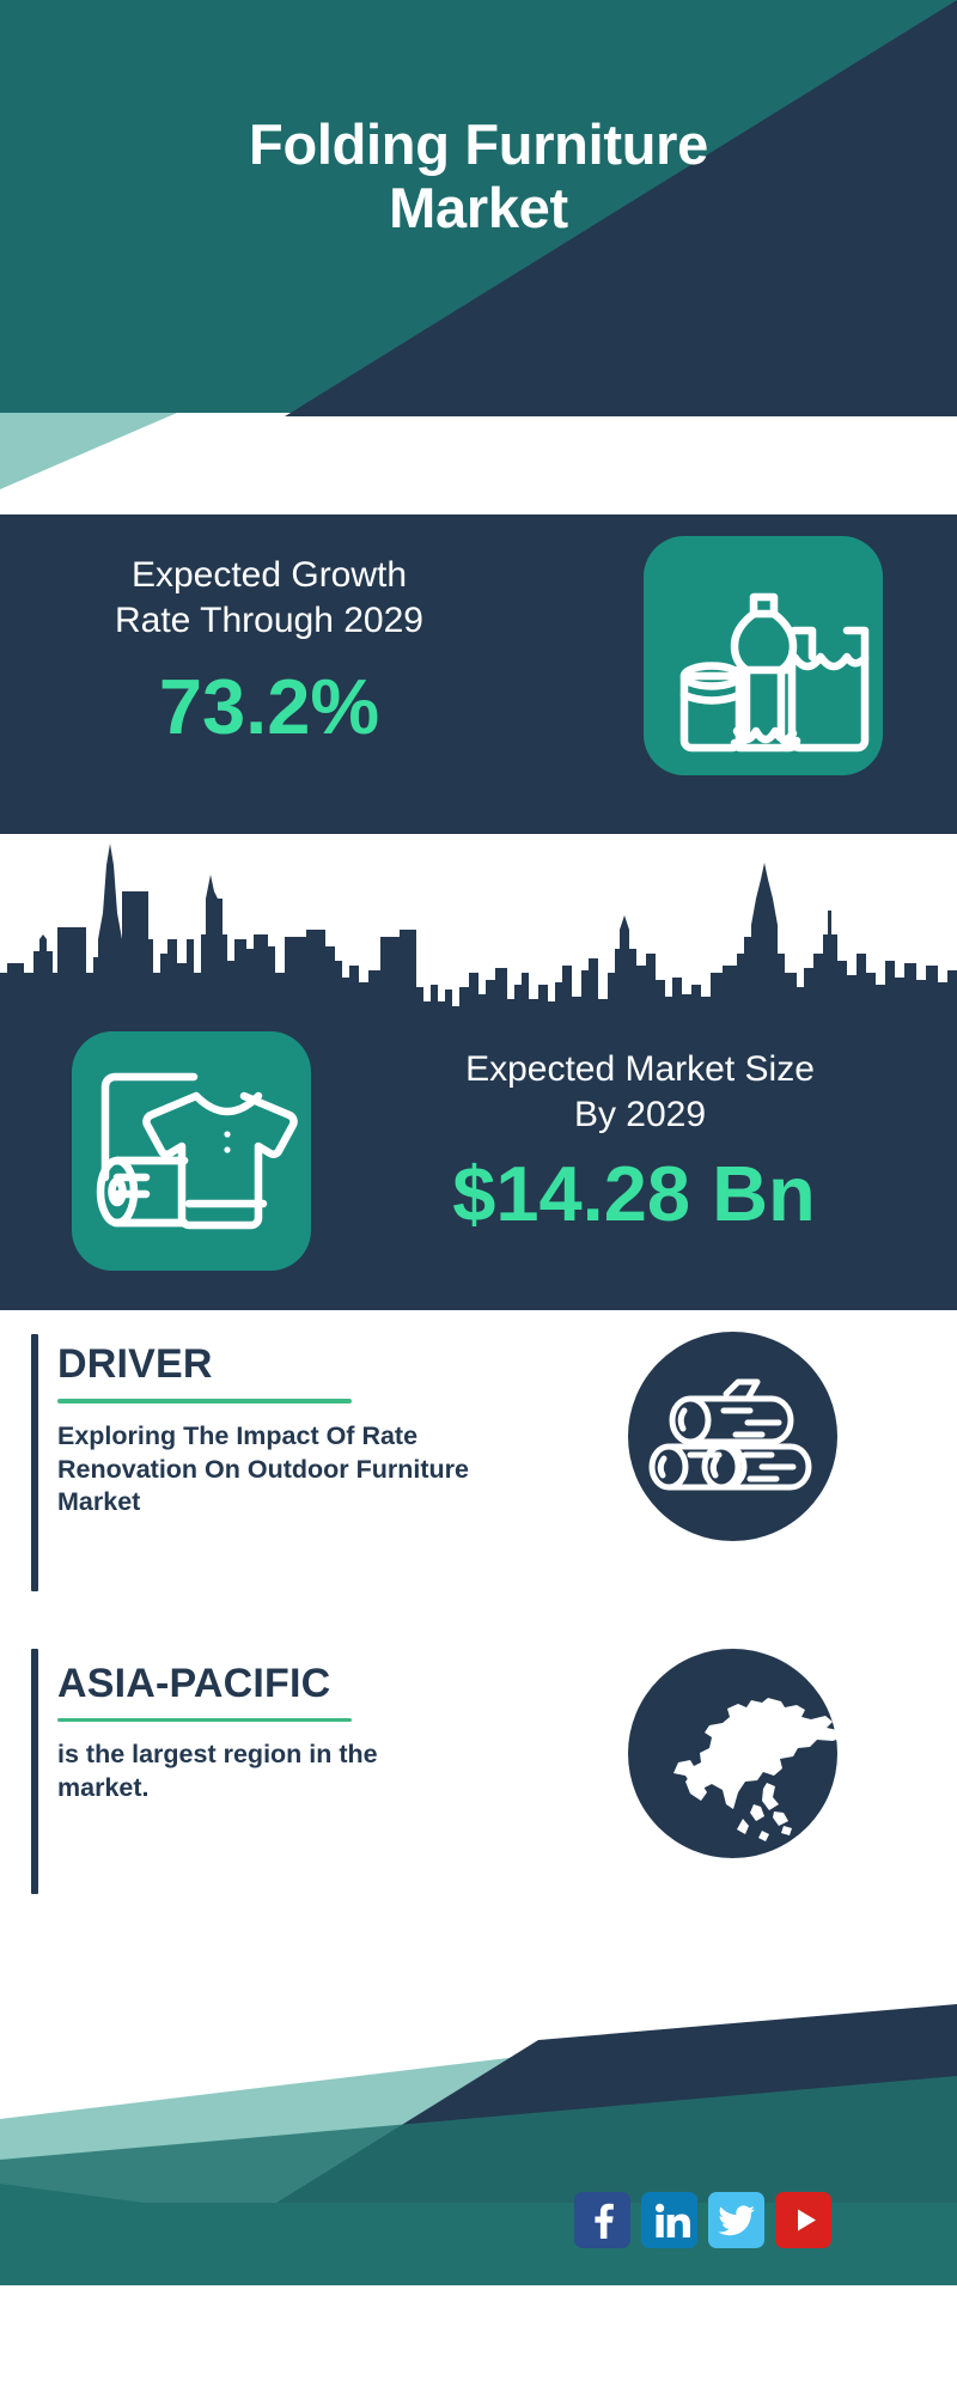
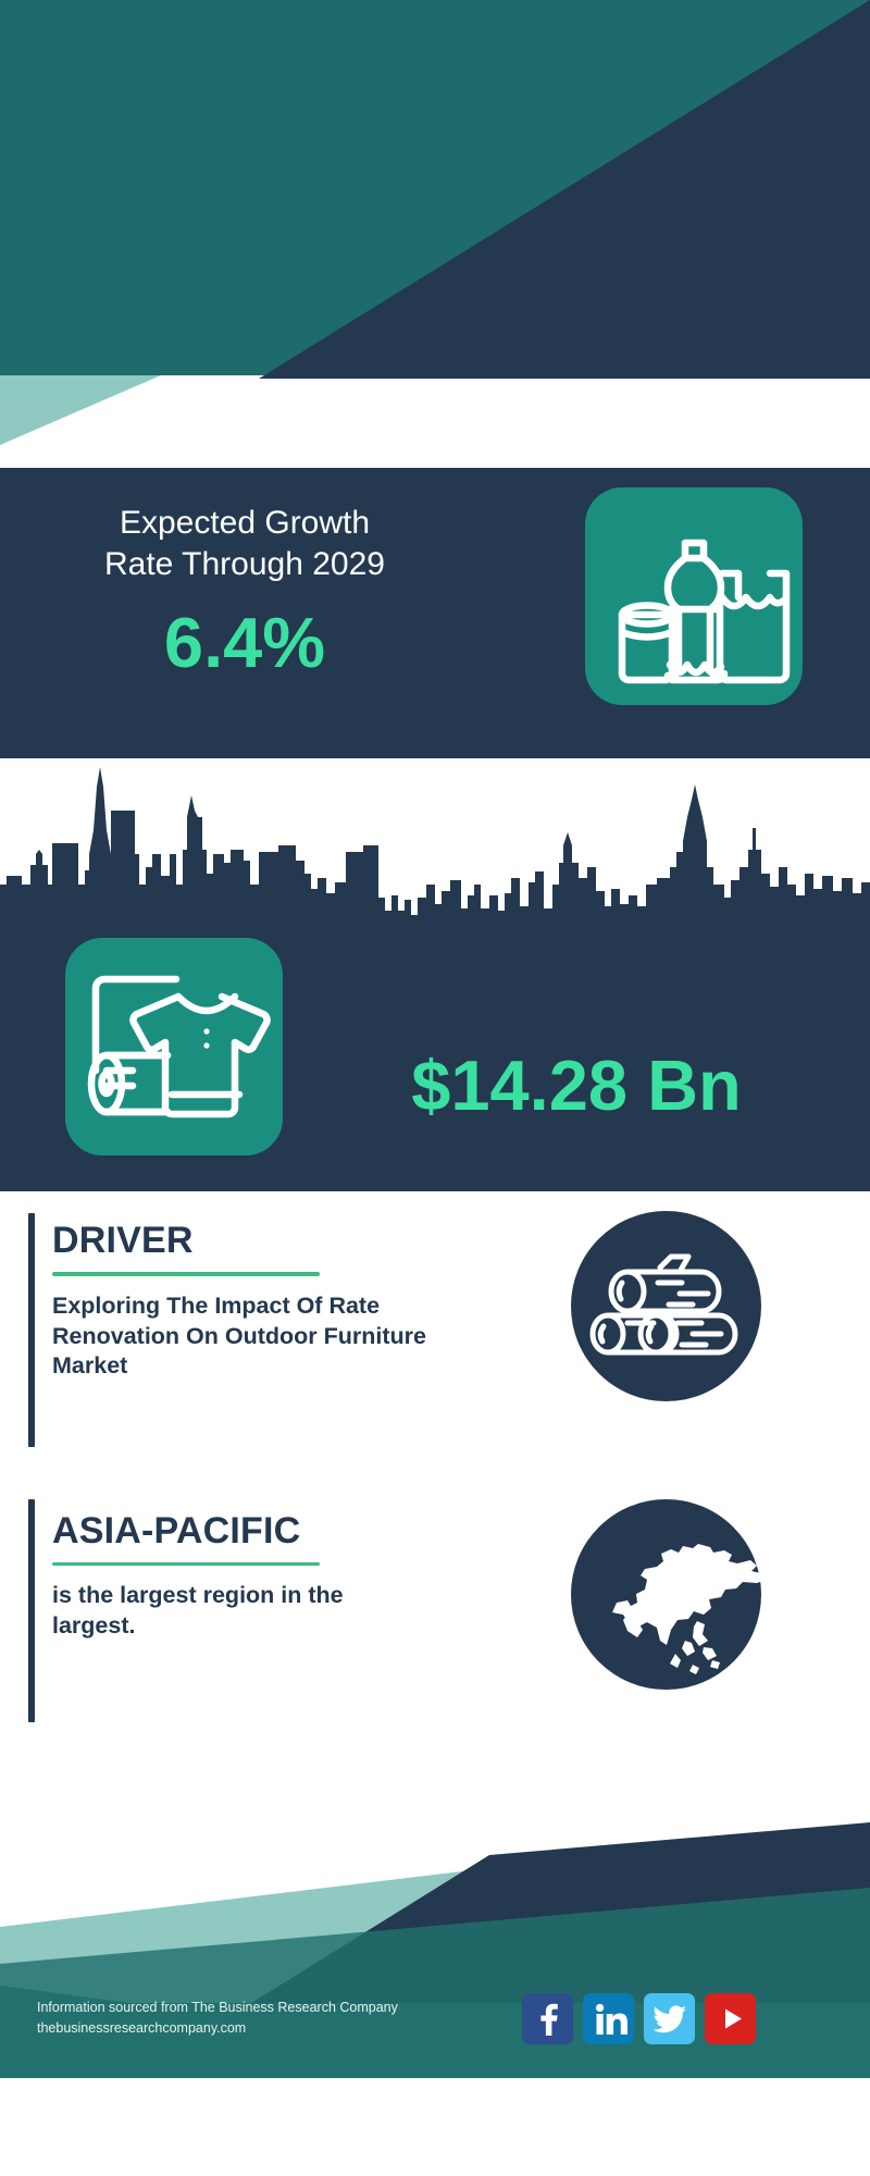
- Folding Furniture
- Market
  Expected Growth
  Rate Through 2029
- 73.2%
+ 6.4%
- Expected Market Size
- By 2029
  $14.28 Bn
  DRIVER
  Exploring The Impact Of Rate Renovation On Outdoor Furniture Market
  ASIA-PACIFIC
- is the largest region in the market.
+ is the largest region in the largest.
+ Information sourced from The Business Research Company
+ thebusinessresearchcompany.com
